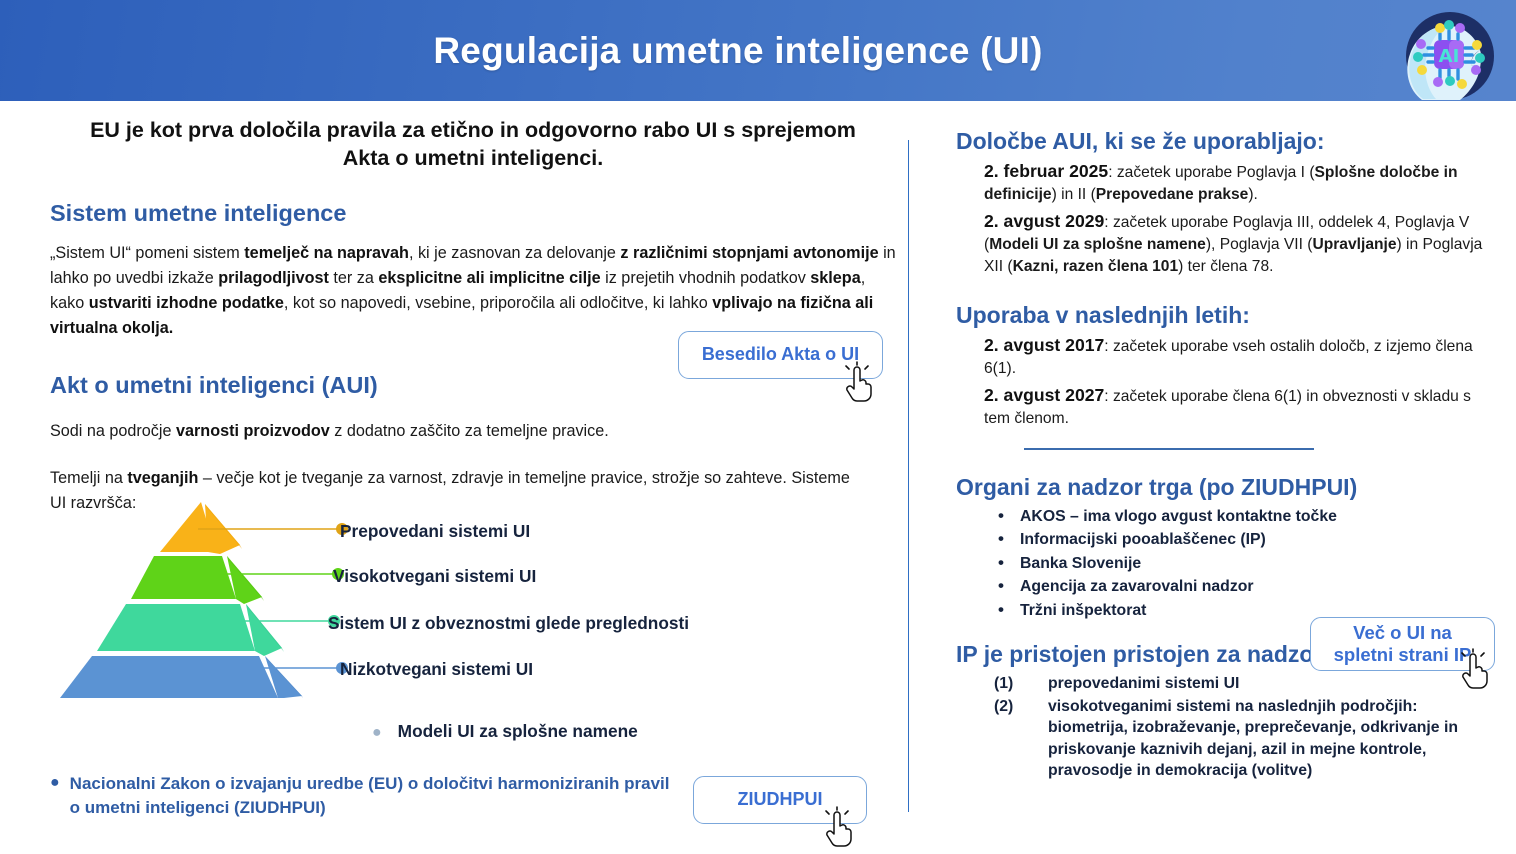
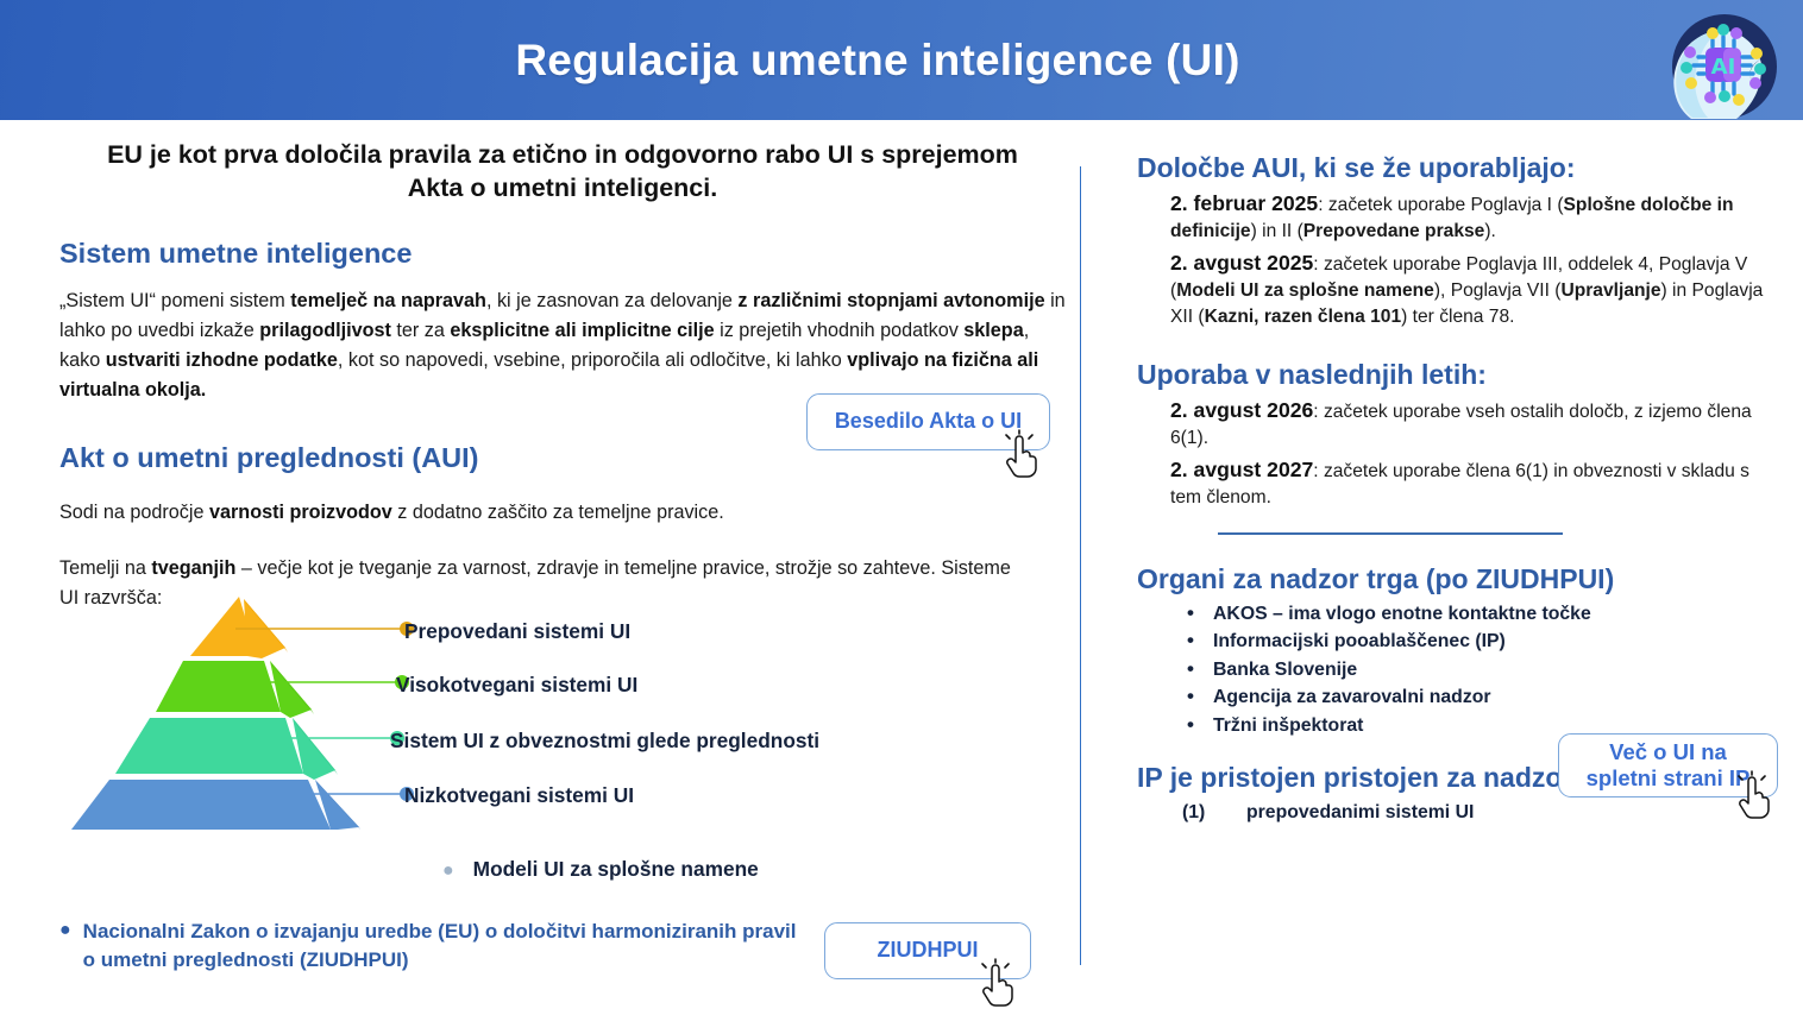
  Regulacija umetne inteligence (UI)
  AI
  EU je kot prva določila pravila za etično in odgovorno rabo UI s sprejemom Akta o umetni inteligenci.
  Sistem umetne inteligence
  „Sistem UI“ pomeni sistem temelječ na napravah, ki je zasnovan za delovanje z različnimi stopnjami avtonomije in lahko po uvedbi izkaže prilagodljivost ter za eksplicitne ali implicitne cilje iz prejetih vhodnih podatkov sklepa, kako ustvariti izhodne podatke, kot so napovedi, vsebine, priporočila ali odločitve, ki lahko vplivajo na fizična ali virtualna okolja.
- Akt o umetni inteligenci (AUI)
+ Akt o umetni preglednosti (AUI)
  Sodi na področje varnosti proizvodov z dodatno zaščito za temeljne pravice.
  Temelji na tveganjih – večje kot je tveganje za varnost, zdravje in temeljne pravice, strožje so zahteve. Sisteme UI razvršča:
  Besedilo Akta o UI
  ZIUDHPUI
  Prepovedani sistemi UI
  Visokotvegani sistemi UI
  Sistem UI z obveznostmi glede preglednosti
  Nizkotvegani sistemi UI
  ● Modeli UI za splošne namene
  ●
- Nacionalni Zakon o izvajanju uredbe (EU) o določitvi harmoniziranih pravil o umetni inteligenci (ZIUDHPUI)
+ Nacionalni Zakon o izvajanju uredbe (EU) o določitvi harmoniziranih pravil o umetni preglednosti (ZIUDHPUI)
  Določbe AUI, ki se že uporabljajo:
  2. februar 2025: začetek uporabe Poglavja I (Splošne določbe in definicije) in II (Prepovedane prakse).
- 2. avgust 2029: začetek uporabe Poglavja III, oddelek 4, Poglavja V (Modeli UI za splošne namene), Poglavja VII (Upravljanje) in Poglavja XII (Kazni, razen člena 101) ter člena 78.
+ 2. avgust 2025: začetek uporabe Poglavja III, oddelek 4, Poglavja V (Modeli UI za splošne namene), Poglavja VII (Upravljanje) in Poglavja XII (Kazni, razen člena 101) ter člena 78.
  Uporaba v naslednjih letih:
- 2. avgust 2017: začetek uporabe vseh ostalih določb, z izjemo člena 6(1).
+ 2. avgust 2026: začetek uporabe vseh ostalih določb, z izjemo člena 6(1).
  2. avgust 2027: začetek uporabe člena 6(1) in obveznosti v skladu s tem členom.
  Organi za nadzor trga (po ZIUDHPUI)
- AKOS – ima vlogo avgust kontaktne točke
+ AKOS – ima vlogo enotne kontaktne točke
  Informacijski pooablaščenec (IP)
  Banka Slovenije
  Agencija za zavarovalni nadzor
  Tržni inšpektorat
  IP je pristojen pristojen za nadzo
  (1)
  prepovedanimi sistemi UI
- (2)
- visokotveganimi sistemi na naslednjih področjih: biometrija, izobraževanje, preprečevanje, odkrivanje in priskovanje kaznivih dejanj, azil in mejne kontrole, pravosodje in demokracija (volitve)
  Več o UI na
  spletni strani IP
